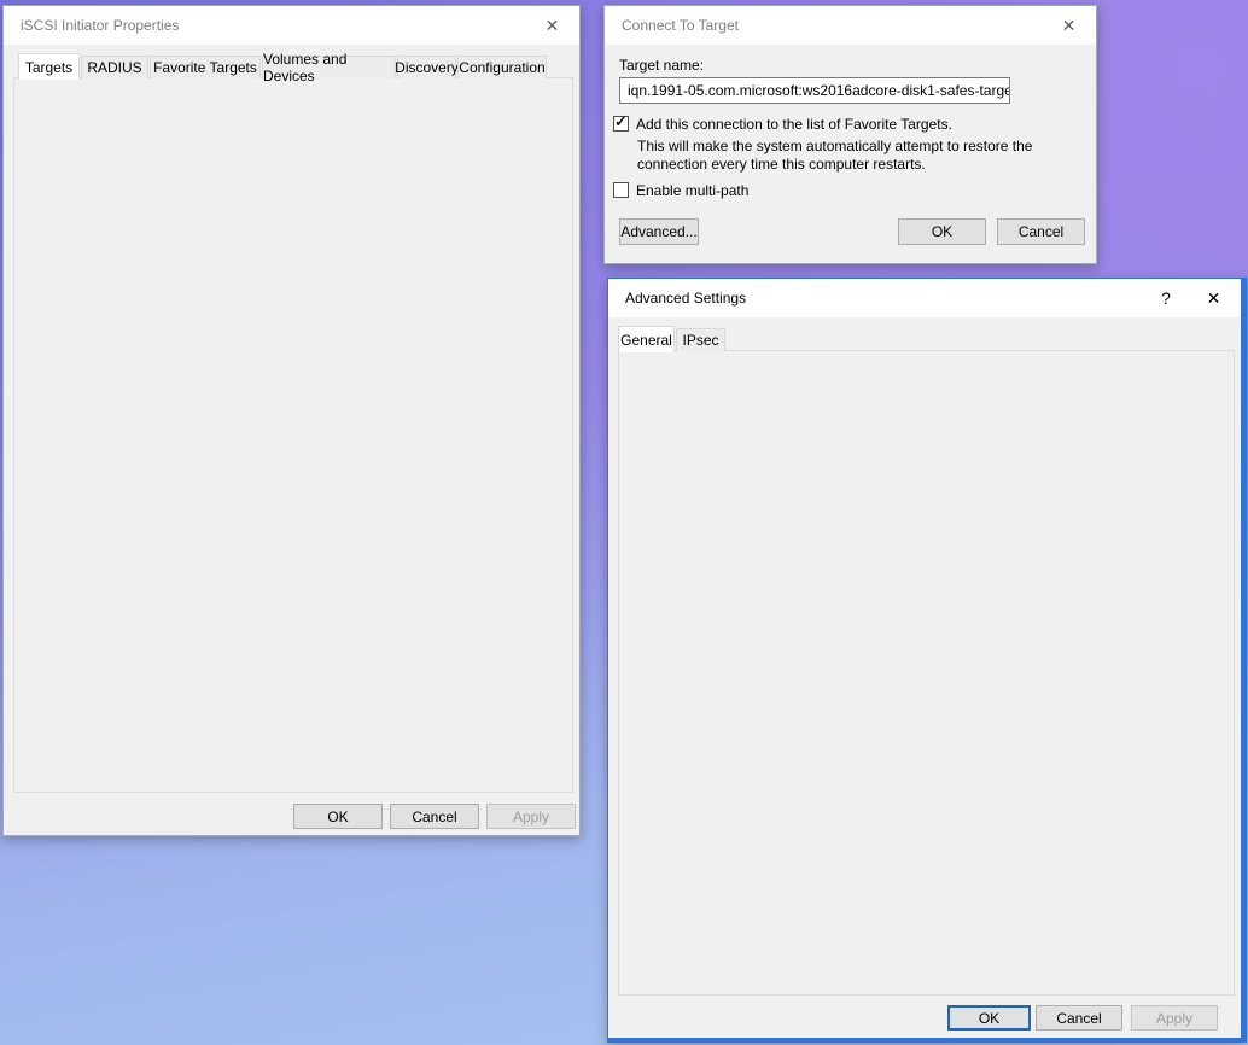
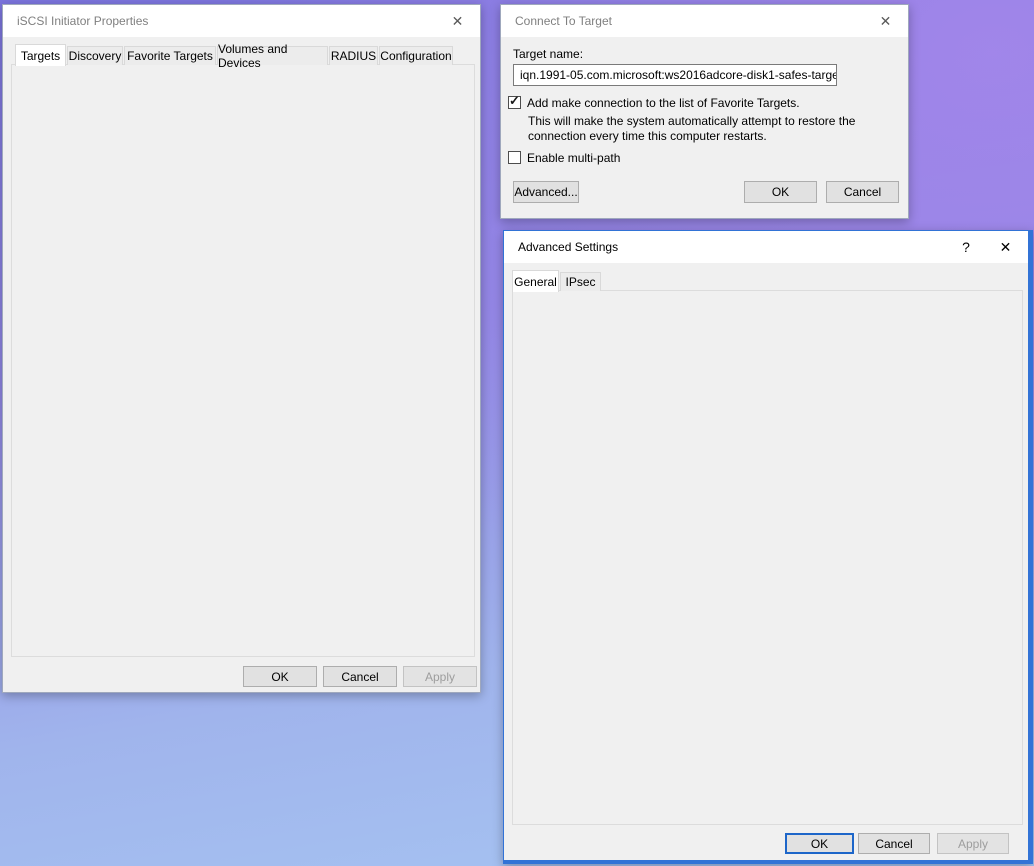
  iSCSI Initiator Properties
  ✕
  Targets
- RADIUS
+ Discovery
  Favorite Targets
  Volumes and Devices
- Discovery
+ RADIUS
  Configuration
  OK
  Cancel
  Apply
  Connect To Target
  ✕
  Target name:
  iqn.1991-05.com.microsoft:ws2016adcore-disk1-safes-targe
  ✓
- Add this connection to the list of Favorite Targets.
+ Add make connection to the list of Favorite Targets.
  This will make the system automatically attempt to restore the connection every time this computer restarts.
  Enable multi-path
  Advanced...
  OK
  Cancel
  Advanced Settings
  ?
  ✕
  General
  IPsec
  OK
  Cancel
  Apply
